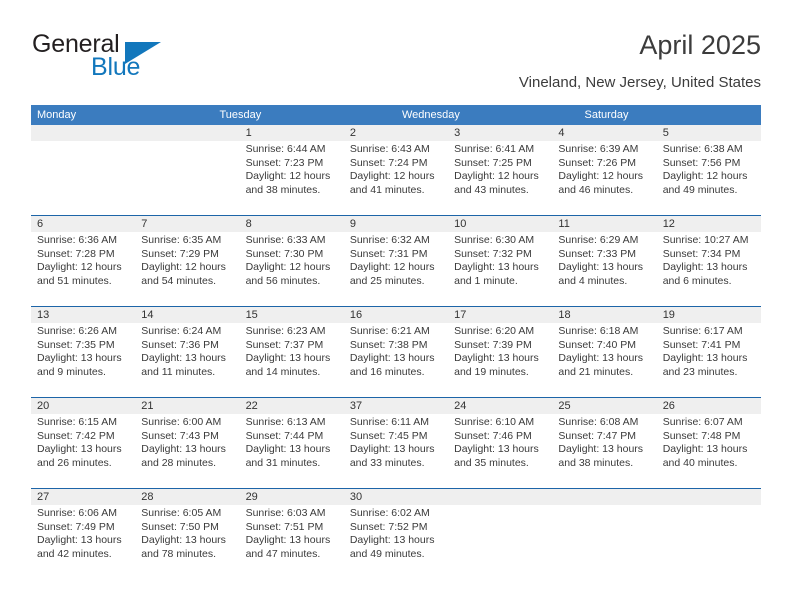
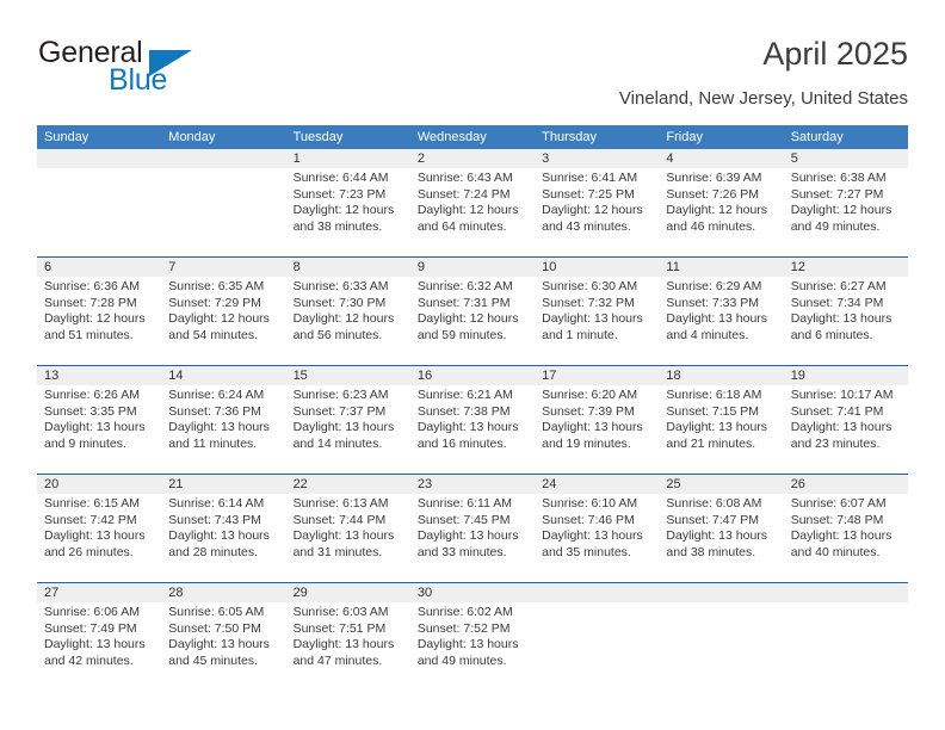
  General
  Blue
  April 2025
  Vineland, New Jersey, United States
+ Sunday
  Monday
  Tuesday
  Wednesday
+ Thursday
+ Friday
  Saturday
  1
  Sunrise: 6:44 AM
  Sunset: 7:23 PM
  Daylight: 12 hours
  and 38 minutes.
  2
  Sunrise: 6:43 AM
  Sunset: 7:24 PM
  Daylight: 12 hours
- and 41 minutes.
+ and 64 minutes.
  3
  Sunrise: 6:41 AM
  Sunset: 7:25 PM
  Daylight: 12 hours
  and 43 minutes.
  4
  Sunrise: 6:39 AM
  Sunset: 7:26 PM
  Daylight: 12 hours
  and 46 minutes.
  5
  Sunrise: 6:38 AM
- Sunset: 7:56 PM
+ Sunset: 7:27 PM
  Daylight: 12 hours
  and 49 minutes.
  6
  Sunrise: 6:36 AM
  Sunset: 7:28 PM
  Daylight: 12 hours
  and 51 minutes.
  7
  Sunrise: 6:35 AM
  Sunset: 7:29 PM
  Daylight: 12 hours
  and 54 minutes.
  8
  Sunrise: 6:33 AM
  Sunset: 7:30 PM
  Daylight: 12 hours
  and 56 minutes.
  9
  Sunrise: 6:32 AM
  Sunset: 7:31 PM
  Daylight: 12 hours
- and 25 minutes.
+ and 59 minutes.
  10
  Sunrise: 6:30 AM
  Sunset: 7:32 PM
  Daylight: 13 hours
  and 1 minute.
  11
  Sunrise: 6:29 AM
  Sunset: 7:33 PM
  Daylight: 13 hours
  and 4 minutes.
  12
- Sunrise: 10:27 AM
+ Sunrise: 6:27 AM
  Sunset: 7:34 PM
  Daylight: 13 hours
  and 6 minutes.
  13
  Sunrise: 6:26 AM
- Sunset: 7:35 PM
+ Sunset: 3:35 PM
  Daylight: 13 hours
  and 9 minutes.
  14
  Sunrise: 6:24 AM
  Sunset: 7:36 PM
  Daylight: 13 hours
  and 11 minutes.
  15
  Sunrise: 6:23 AM
  Sunset: 7:37 PM
  Daylight: 13 hours
  and 14 minutes.
  16
  Sunrise: 6:21 AM
  Sunset: 7:38 PM
  Daylight: 13 hours
  and 16 minutes.
  17
  Sunrise: 6:20 AM
  Sunset: 7:39 PM
  Daylight: 13 hours
  and 19 minutes.
  18
  Sunrise: 6:18 AM
- Sunset: 7:40 PM
+ Sunset: 7:15 PM
  Daylight: 13 hours
  and 21 minutes.
  19
- Sunrise: 6:17 AM
+ Sunrise: 10:17 AM
  Sunset: 7:41 PM
  Daylight: 13 hours
  and 23 minutes.
  20
  Sunrise: 6:15 AM
  Sunset: 7:42 PM
  Daylight: 13 hours
  and 26 minutes.
  21
- Sunrise: 6:00 AM
+ Sunrise: 6:14 AM
  Sunset: 7:43 PM
  Daylight: 13 hours
  and 28 minutes.
  22
  Sunrise: 6:13 AM
  Sunset: 7:44 PM
  Daylight: 13 hours
  and 31 minutes.
- 37
+ 23
  Sunrise: 6:11 AM
  Sunset: 7:45 PM
  Daylight: 13 hours
  and 33 minutes.
  24
  Sunrise: 6:10 AM
  Sunset: 7:46 PM
  Daylight: 13 hours
  and 35 minutes.
  25
  Sunrise: 6:08 AM
  Sunset: 7:47 PM
  Daylight: 13 hours
  and 38 minutes.
  26
  Sunrise: 6:07 AM
  Sunset: 7:48 PM
  Daylight: 13 hours
  and 40 minutes.
  27
  Sunrise: 6:06 AM
  Sunset: 7:49 PM
  Daylight: 13 hours
  and 42 minutes.
  28
  Sunrise: 6:05 AM
  Sunset: 7:50 PM
  Daylight: 13 hours
- and 78 minutes.
+ and 45 minutes.
  29
  Sunrise: 6:03 AM
  Sunset: 7:51 PM
  Daylight: 13 hours
  and 47 minutes.
  30
  Sunrise: 6:02 AM
  Sunset: 7:52 PM
  Daylight: 13 hours
  and 49 minutes.
